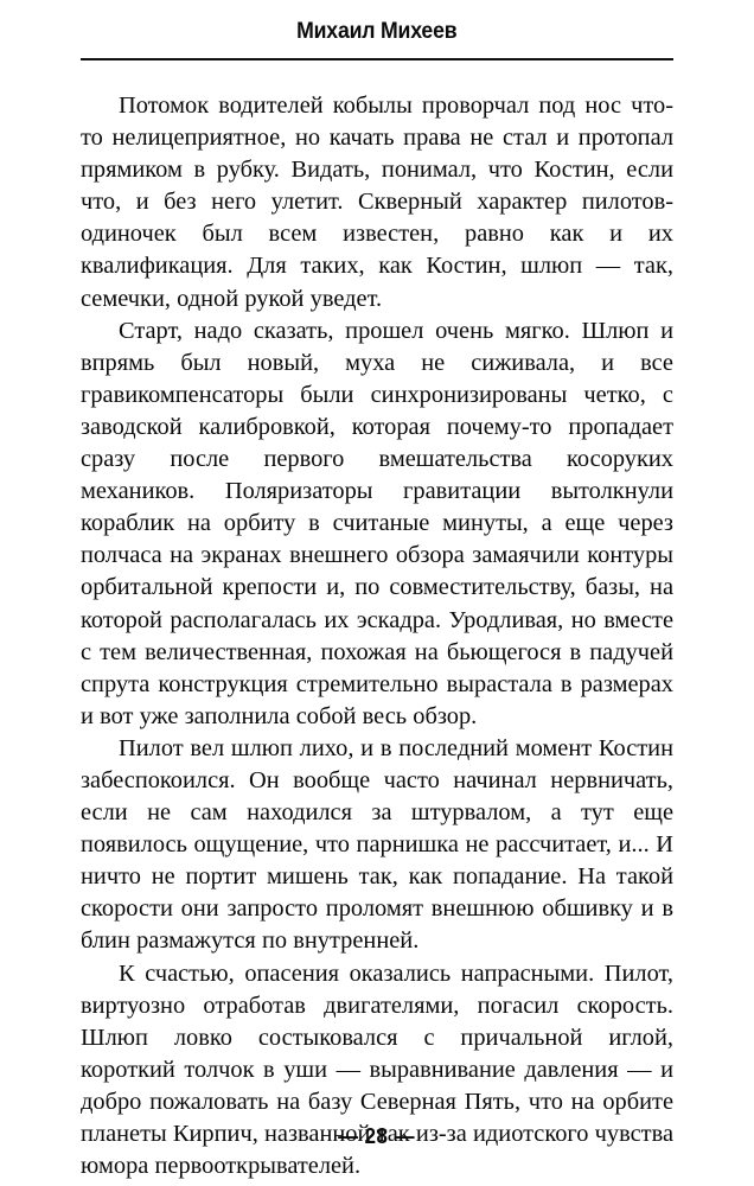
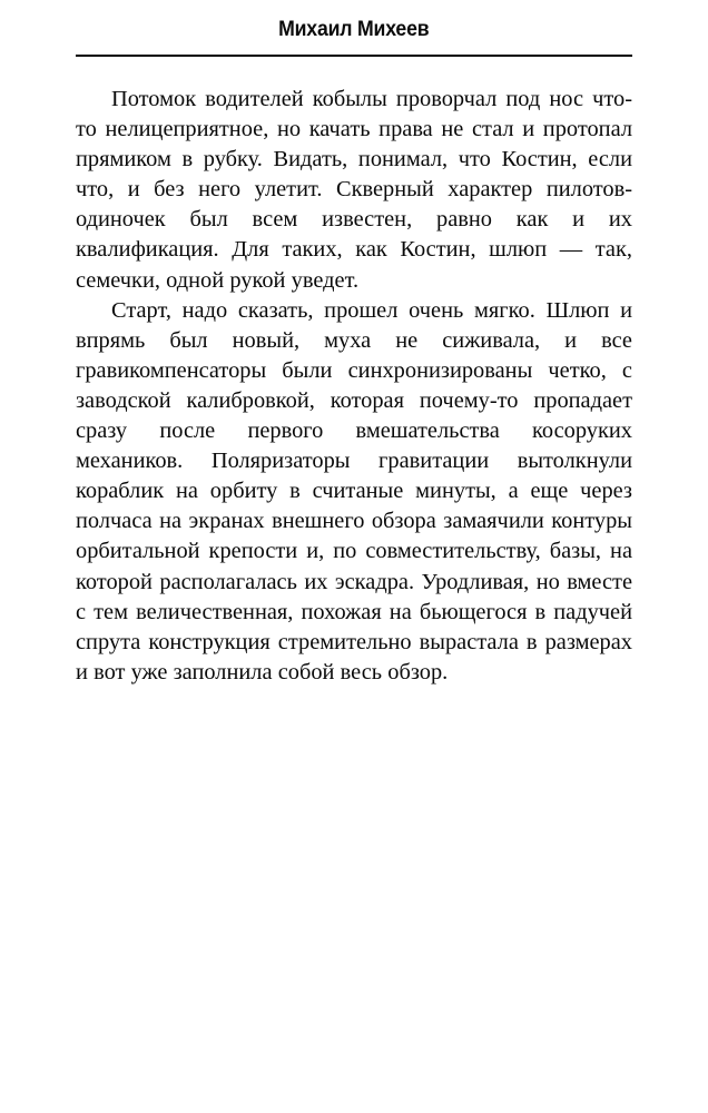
  Михаил Михеев
  Потомок водителей кобылы проворчал под нос что-то нелицеприятное, но качать права не стал и протопал прямиком в рубку. Видать, понимал, что Костин, если что, и без него улетит. Скверный характер пилотов-одиночек был всем известен, равно как и их квалификация. Для таких, как Костин, шлюп — так, семечки, одной рукой уведет.
  Старт, надо сказать, прошел очень мягко. Шлюп и впрямь был новый, муха не сиживала, и все гравикомпенсаторы были синхронизированы четко, с заводской калибровкой, которая почему-то пропадает сразу после первого вмешательства косоруких механиков. Поляризаторы гравитации вытолкнули кораблик на орбиту в считаные минуты, а еще через полчаса на экранах внешнего обзора замаячили контуры орбитальной крепости и, по совместительству, базы, на которой располагалась их эскадра. Уродливая, но вместе с тем величественная, похожая на бьющегося в падучей спрута конструкция стремительно вырастала в размерах и вот уже заполнила собой весь обзор.
- Пилот вел шлюп лихо, и в последний момент Костин забеспокоился. Он вообще часто начинал нервничать, если не сам находился за штурвалом, а тут еще появилось ощущение, что парнишка не рассчитает, и... И ничто не портит мишень так, как попадание. На такой скорости они запросто проломят внешнюю обшивку и в блин размажутся по внутренней.
- К счастью, опасения оказались напрасными. Пилот, виртуозно отработав двигателями, погасил скорость. Шлюп ловко состыковался с причальной иглой, короткий толчок в уши — выравнивание давления — и добро пожаловать на базу Северная Пять, что на орбите планеты Кирпич, названной так из-за идиотского чувства юмора первооткрывателей.
- — 28 —
